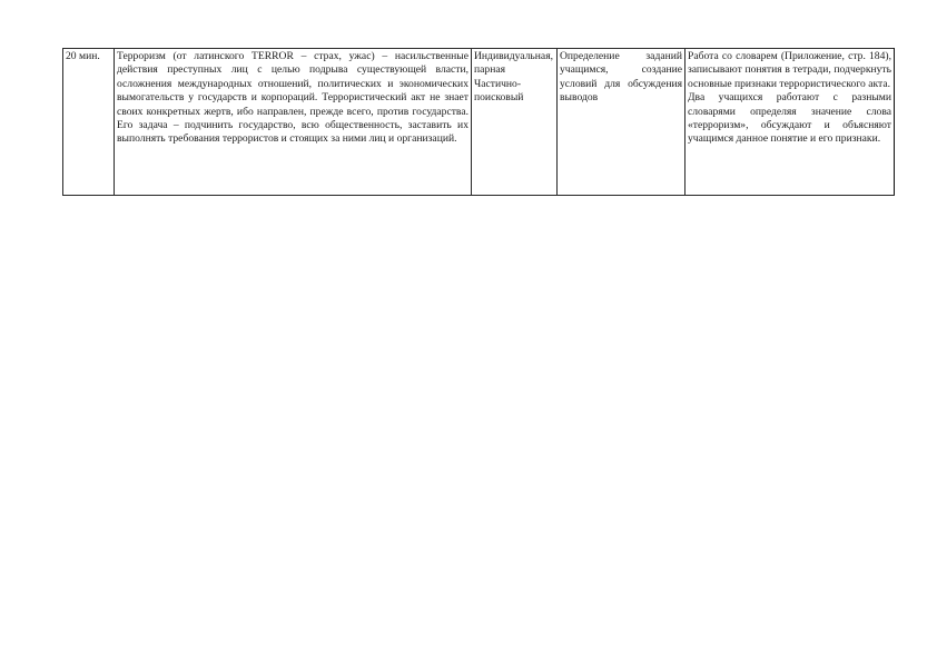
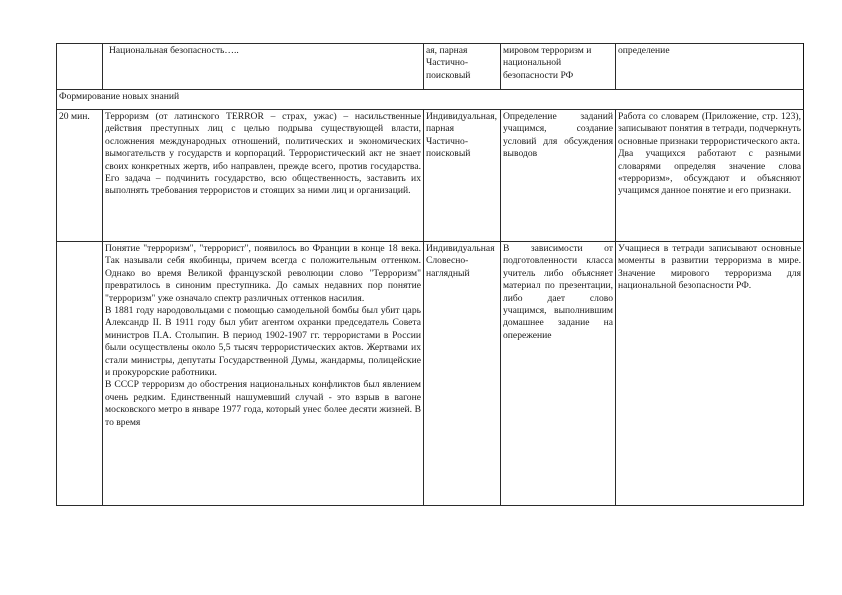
+ 	Национальная безопасность…..	ая, парная Частично- поисковый	мировом терроризм и национальной безопасности РФ	определение
+ Формирование новых знаний
- 20 мин.	Терроризм (от латинского TERROR – страх, ужас) – насильственные действия преступных лиц с целью подрыва существующей власти, осложнения международных отношений, политических и экономических вымогательств у государств и корпораций. Террористический акт не знает своих конкретных жертв, ибо направлен, прежде всего, против государства. Его задача – подчинить государство, всю общественность, заставить их выполнять требования террористов и стоящих за ними лиц и организаций.	Индивидуальная, парная Частично-поисковый	Определение заданий учащимся, создание условий для обсуждения выводов	Работа со словарем (Приложение, стр. 184), записывают понятия в тетради, подчеркнуть основные признаки террористического акта. Два учащихся работают с разными словарями определяя значение слова «терроризм», обсуждают и объясняют учащимся данное понятие и его признаки.
+ 20 мин.	Терроризм (от латинского TERROR – страх, ужас) – насильственные действия преступных лиц с целью подрыва существующей власти, осложнения международных отношений, политических и экономических вымогательств у государств и корпораций. Террористический акт не знает своих конкретных жертв, ибо направлен, прежде всего, против государства. Его задача – подчинить государство, всю общественность, заставить их выполнять требования террористов и стоящих за ними лиц и организаций.	Индивидуальная, парная Частично-поисковый	Определение заданий учащимся, создание условий для обсуждения выводов	Работа со словарем (Приложение, стр. 123), записывают понятия в тетради, подчеркнуть основные признаки террористического акта. Два учащихся работают с разными словарями определяя значение слова «терроризм», обсуждают и объясняют учащимся данное понятие и его признаки.
+ 	Понятие "терроризм", "террорист", появилось во Франции в конце 18 века. Так называли себя якобинцы, причем всегда с положительным оттенком. Однако во время Великой французской революции слово "Терроризм" превратилось в синоним преступника. До самых недавних пор понятие "терроризм" уже означало спектр различных оттенков насилия. В 1881 году народовольцами с помощью самодельной бомбы был убит царь Александр II. В 1911 году был убит агентом охранки председатель Совета министров П.А. Столыпин. В период 1902-1907 гг. террористами в России были осуществлены около 5,5 тысяч террористических актов. Жертвами их стали министры, депутаты Государственной Думы, жандармы, полицейские и прокурорские работники. В СССР терроризм до обострения национальных конфликтов был явлением очень редким. Единственный нашумевший случай - это взрыв в вагоне московского метро в январе 1977 года, который унес более десяти жизней. В то время	Индивидуальная Словесно-наглядный	В зависимости от подготовленности класса учитель либо объясняет материал по презентации, либо дает слово учащимся, выполнившим домашнее задание на опережение	Учащиеся в тетради записывают основные моменты в развитии терроризма в мире. Значение мирового терроризма для национальной безопасности РФ.
